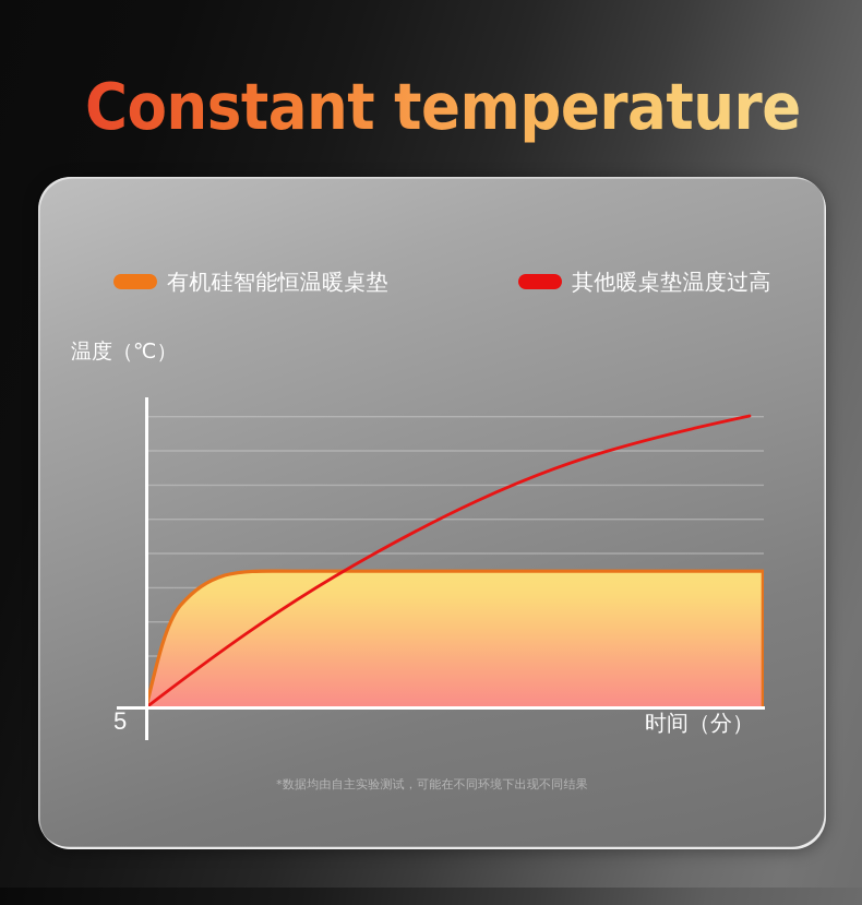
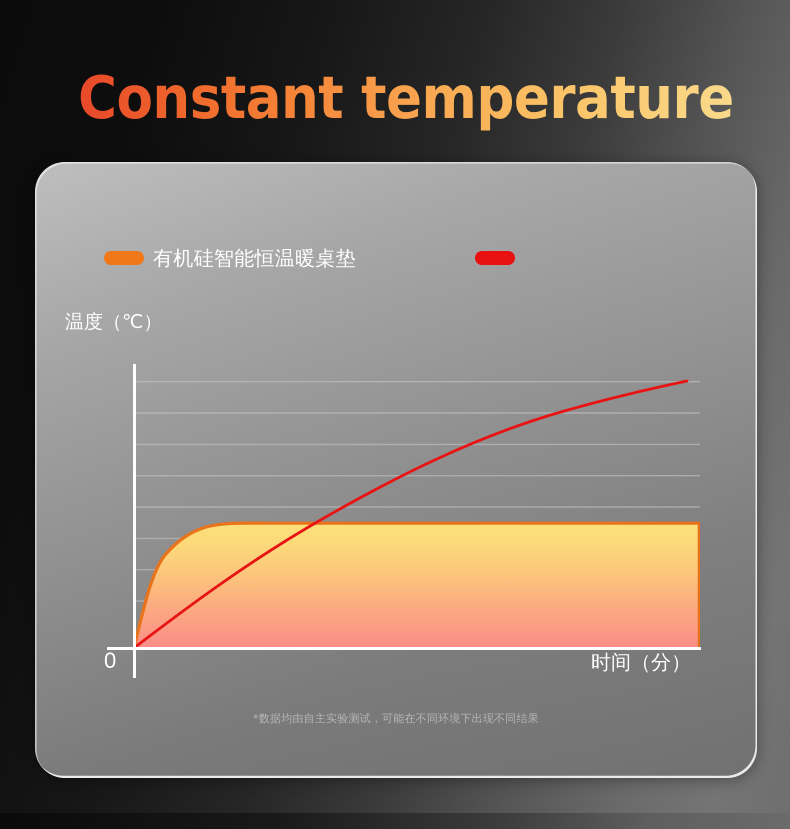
  Constant temperature
  有机硅智能恒温暖桌垫
- 其他暖桌垫温度过高
  温度（℃）
- 5
+ 0
  时间（分）
  *数据均由自主实验测试，可能在不同环境下出现不同结果
